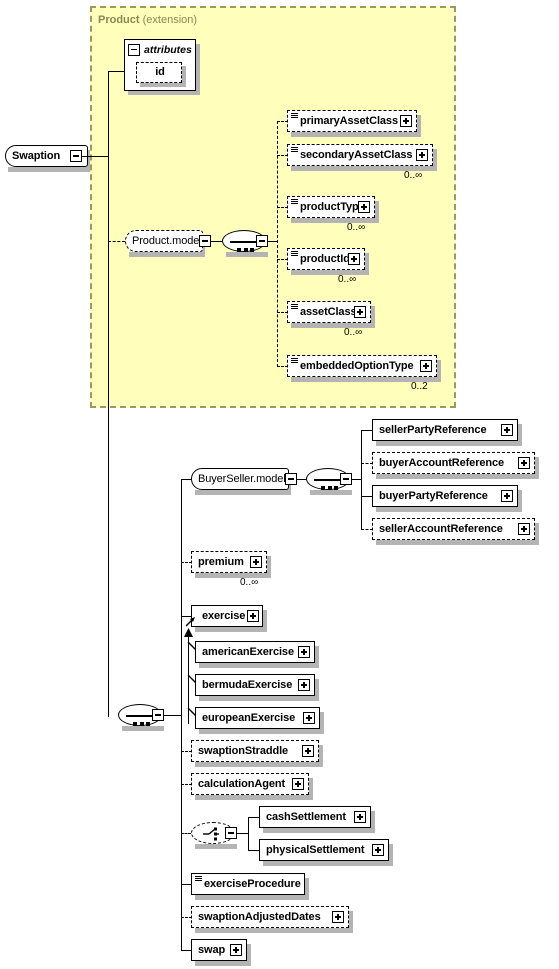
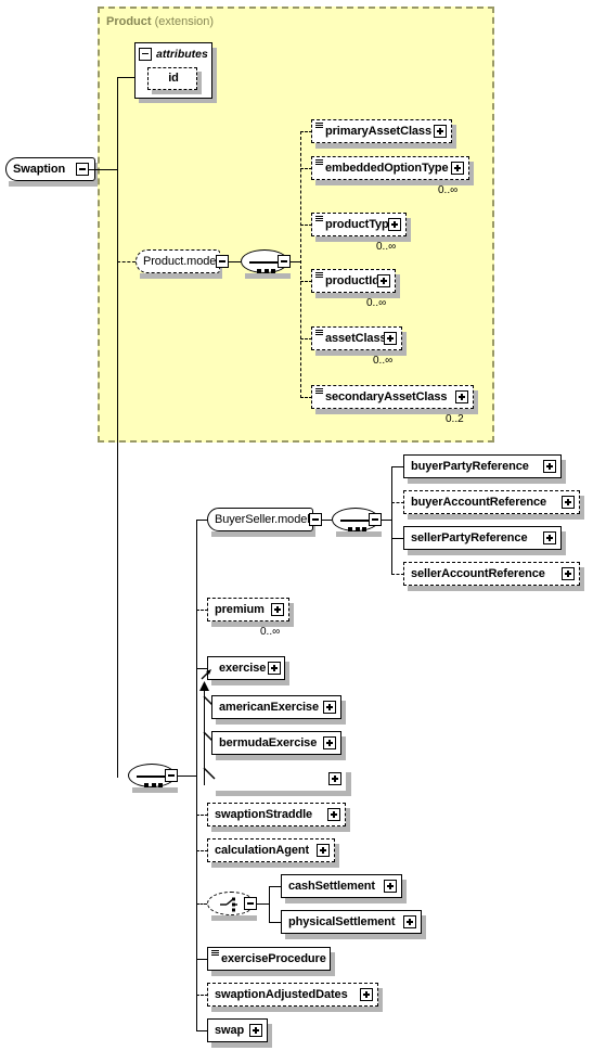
  Product (extension)
  Swaption
  attributes
  id
  Product.mode
  primaryAssetClass
- secondaryAssetClass
+ embeddedOptionType
  0..∞
  productTyp
  0..∞
  productId
  0..∞
  assetClas
  0..∞
- embeddedOptionType
+ secondaryAssetClass
  0..2
  BuyerSeller.mode
- sellerPartyReference
+ buyerPartyReference
  buyerAccountReference
- buyerPartyReference
+ sellerPartyReference
  sellerAccountReference
  premium
  0..∞
  exercise
  americanExercise
  bermudaExercise
- europeanExercise
  swaptionStraddle
  calculationAgent
  cashSettlement
  physicalSettlement
  exerciseProcedure
  swaptionAdjustedDates
  swap
